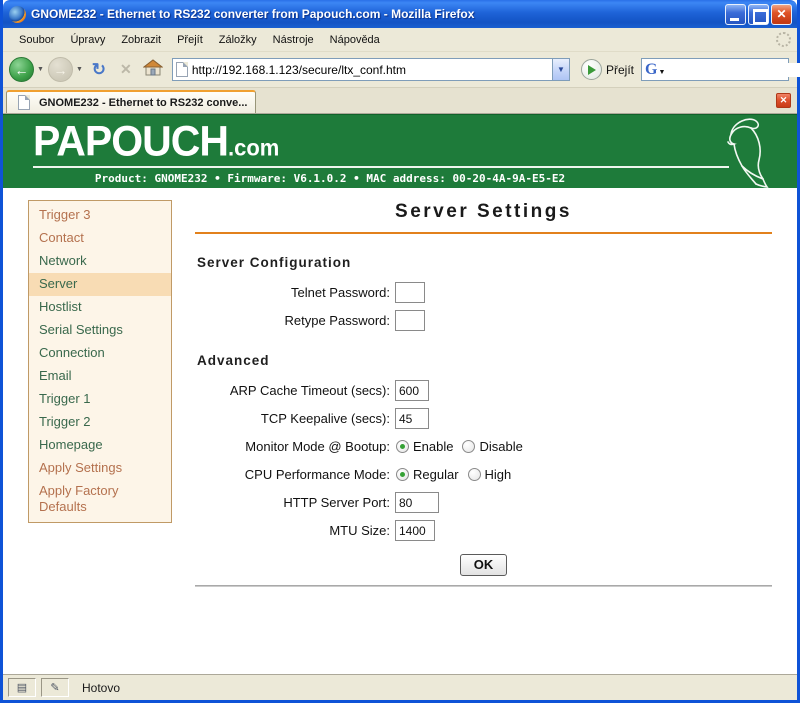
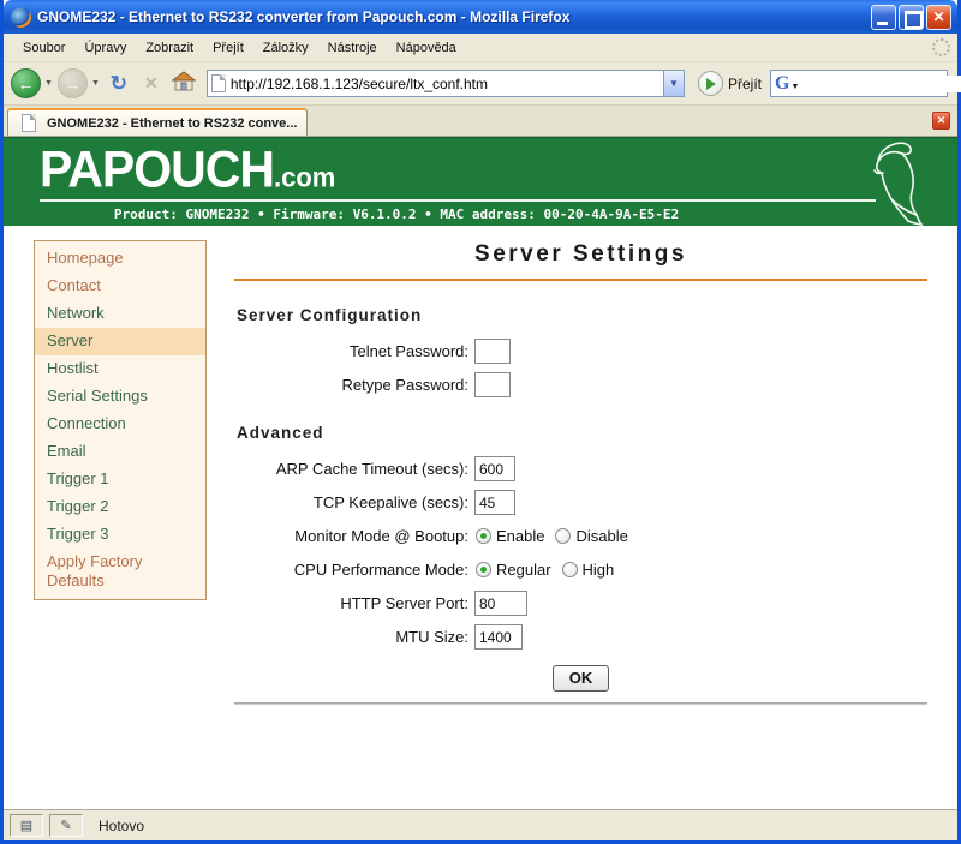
  GNOME232 - Ethernet to RS232 converter from Papouch.com - Mozilla Firefox
  ✕
  Soubor
  Úpravy
  Zobrazit
  Přejít
  Záložky
  Nástroje
  Nápověda
  ←
  →
  ↻
  ✕
  http://192.168.1.123/secure/ltx_conf.htm
  ▼
  Přejít
  G
  GNOME232 - Ethernet to RS232 conve...
  ✕
  PAPOUCH.com
  Product: GNOME232 • Firmware: V6.1.0.2 • MAC address: 00-20-4A-9A-E5-E2
- Trigger 3
+ Homepage
  Contact
  Network
  Server
  Hostlist
  Serial Settings
  Connection
  Email
  Trigger 1
  Trigger 2
- Homepage
+ Trigger 3
- Apply Settings
  Apply Factory Defaults
  Server Settings
  Server Configuration
  Telnet Password:
  Retype Password:
  Advanced
  ARP Cache Timeout (secs):
  600
  TCP Keepalive (secs):
  45
  Monitor Mode @ Bootup:
  Enable
  Disable
  CPU Performance Mode:
  Regular
  High
  HTTP Server Port:
  80
  MTU Size:
  1400
  OK
  ▤
  ✎
  Hotovo
